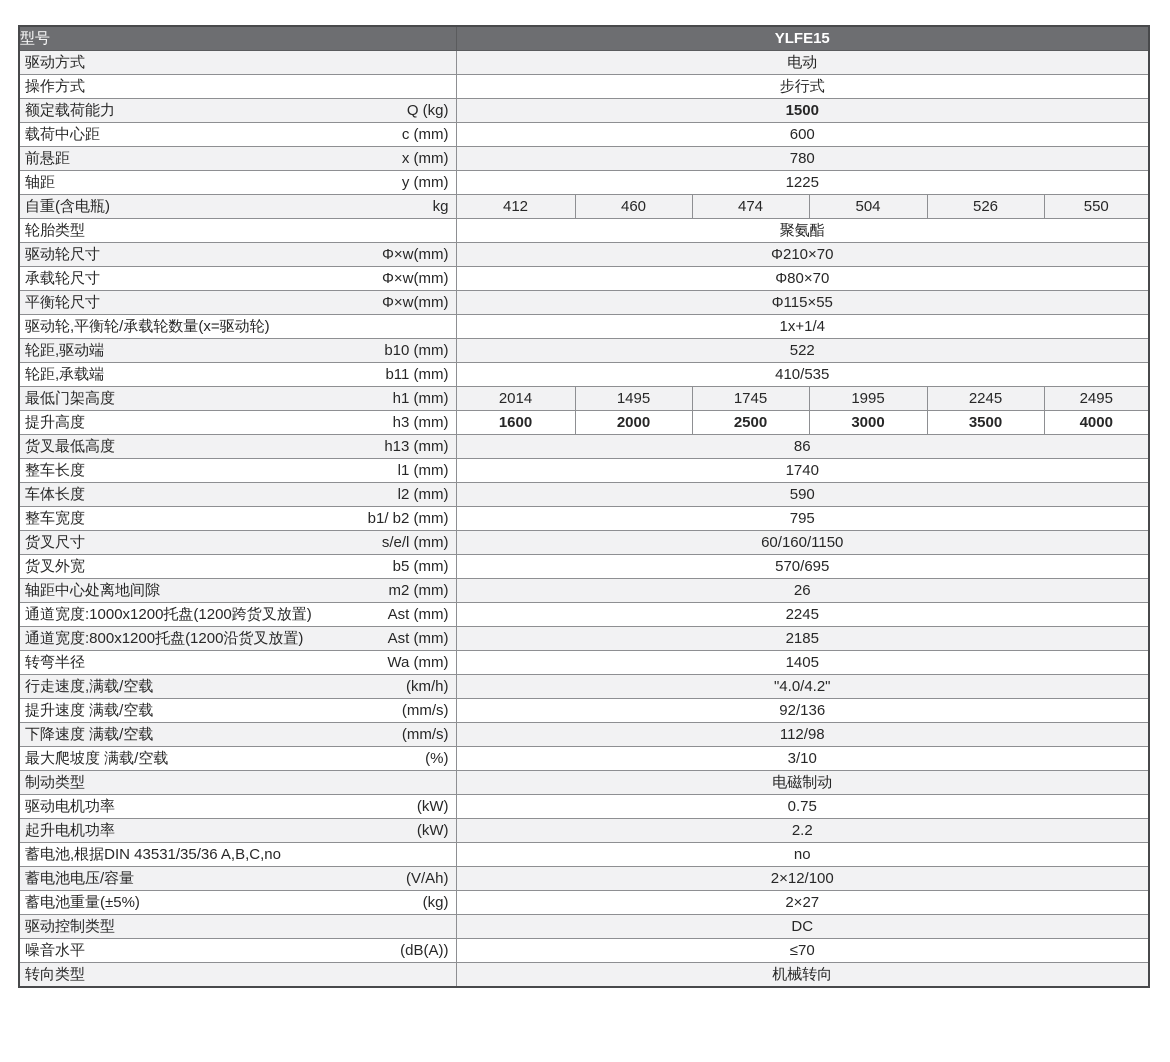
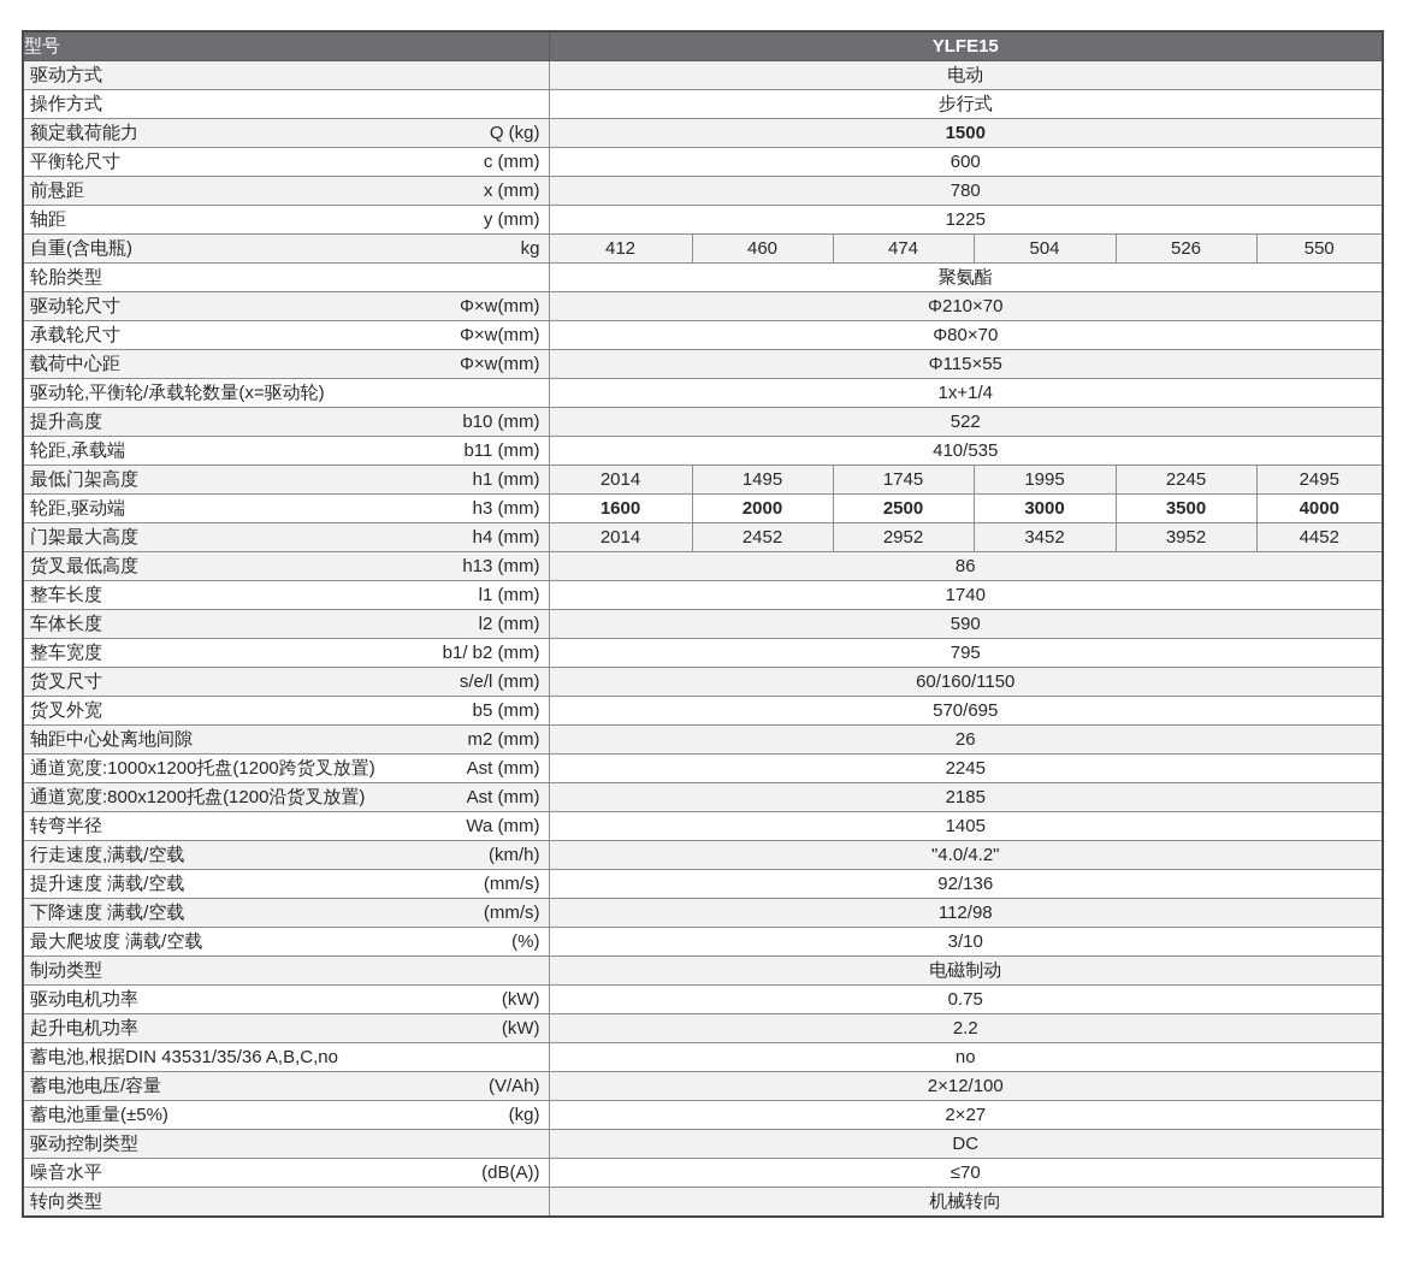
  型号	YLFE15
  驱动方式	电动
  操作方式	步行式
  额定载荷能力 Q (kg)	1500
- 载荷中心距 c (mm)	600
+ 平衡轮尺寸 c (mm)	600
  前悬距 x (mm)	780
  轴距 y (mm)	1225
  自重(含电瓶) kg	412	460	474	504	526	550
  轮胎类型	聚氨酯
  驱动轮尺寸 Φ×w(mm)	Φ210×70
  承载轮尺寸 Φ×w(mm)	Φ80×70
- 平衡轮尺寸 Φ×w(mm)	Φ115×55
+ 载荷中心距 Φ×w(mm)	Φ115×55
  驱动轮,平衡轮/承载轮数量(x=驱动轮)	1x+1/4
- 轮距,驱动端 b10 (mm)	522
+ 提升高度 b10 (mm)	522
  轮距,承载端 b11 (mm)	410/535
  最低门架高度 h1 (mm)	2014	1495	1745	1995	2245	2495
- 提升高度 h3 (mm)	1600	2000	2500	3000	3500	4000
+ 轮距,驱动端 h3 (mm)	1600	2000	2500	3000	3500	4000
+ 门架最大高度 h4 (mm)	2014	2452	2952	3452	3952	4452
  货叉最低高度 h13 (mm)	86
  整车长度 l1 (mm)	1740
  车体长度 l2 (mm)	590
  整车宽度 b1/ b2 (mm)	795
  货叉尺寸 s/e/l (mm)	60/160/1150
  货叉外宽 b5 (mm)	570/695
  轴距中心处离地间隙 m2 (mm)	26
  通道宽度:1000x1200托盘(1200跨货叉放置) Ast (mm)	2245
  通道宽度:800x1200托盘(1200沿货叉放置) Ast (mm)	2185
  转弯半径 Wa (mm)	1405
  行走速度,满载/空载 (km/h)	"4.0/4.2"
  提升速度 满载/空载 (mm/s)	92/136
  下降速度 满载/空载 (mm/s)	112/98
  最大爬坡度 满载/空载 (%)	3/10
  制动类型	电磁制动
  驱动电机功率 (kW)	0.75
  起升电机功率 (kW)	2.2
  蓄电池,根据DIN 43531/35/36 A,B,C,no	no
  蓄电池电压/容量 (V/Ah)	2×12/100
  蓄电池重量(±5%) (kg)	2×27
  驱动控制类型	DC
  噪音水平 (dB(A))	≤70
  转向类型	机械转向
